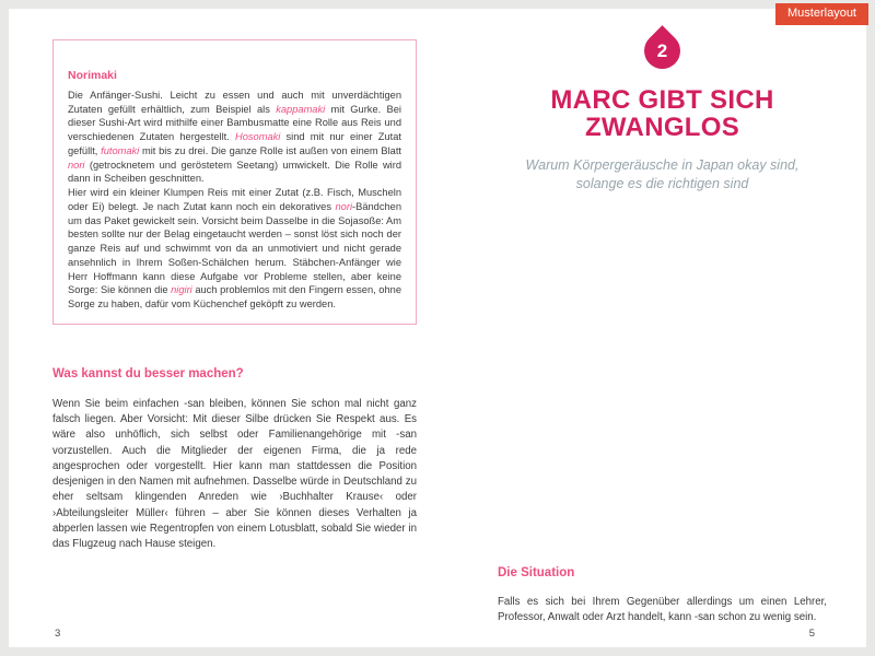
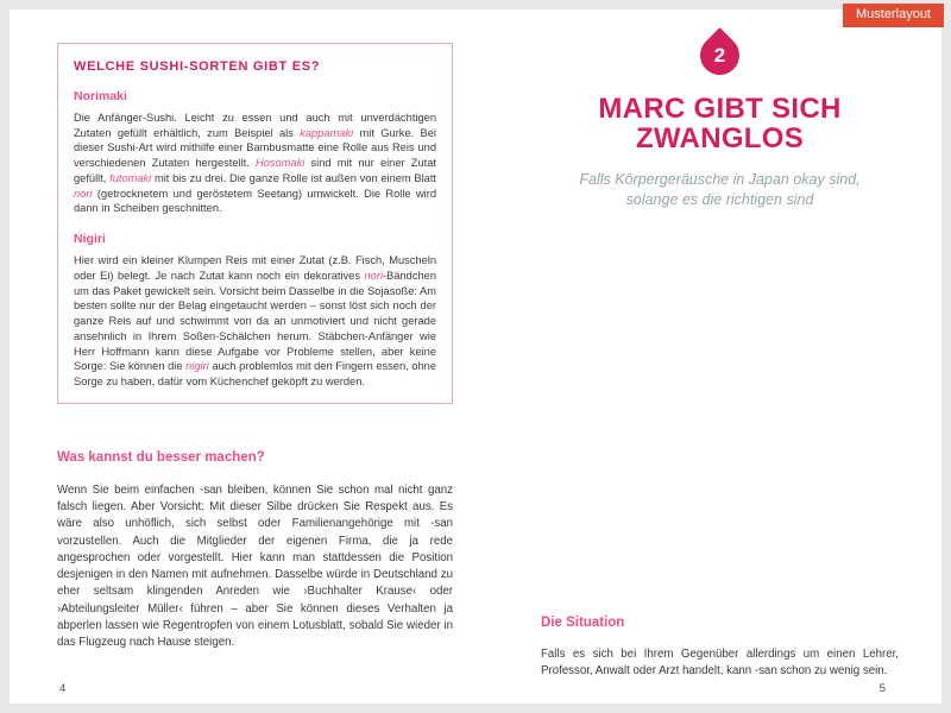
  Musterlayout
+ WELCHE SUSHI-SORTEN GIBT ES?
  Norimaki
  Die Anfänger-Sushi. Leicht zu essen und auch mit unverdächtigen Zutaten gefüllt erhältlich, zum Beispiel als kappamaki mit Gurke. Bei dieser Sushi-Art wird mithilfe einer Bambusmatte eine Rolle aus Reis und verschiedenen Zutaten hergestellt. Hosomaki sind mit nur einer Zutat gefüllt, futomaki mit bis zu drei. Die ganze Rolle ist außen von einem Blatt nori (getrocknetem und geröstetem Seetang) umwickelt. Die Rolle wird dann in Scheiben geschnitten.
+ Nigiri
  Hier wird ein kleiner Klumpen Reis mit einer Zutat (z.B. Fisch, Muscheln oder Ei) belegt. Je nach Zutat kann noch ein dekoratives nori-Bändchen um das Paket gewickelt sein. Vorsicht beim Dasselbe in die Sojasoße: Am besten sollte nur der Belag eingetaucht werden – sonst löst sich noch der ganze Reis auf und schwimmt von da an unmotiviert und nicht gerade ansehnlich in Ihrem Soßen-Schälchen herum. Stäbchen-Anfänger wie Herr Hoffmann kann diese Aufgabe vor Probleme stellen, aber keine Sorge: Sie können die nigiri auch problemlos mit den Fingern essen, ohne Sorge zu haben, dafür vom Küchenchef geköpft zu werden.
  Was kannst du besser machen?
  Wenn Sie beim einfachen -san bleiben, können Sie schon mal nicht ganz falsch liegen. Aber Vorsicht: Mit dieser Silbe drücken Sie Respekt aus. Es wäre also unhöflich, sich selbst oder Familienangehörige mit -san vorzustellen. Auch die Mitglieder der eigenen Firma, die ja rede angesprochen oder vorgestellt. Hier kann man stattdessen die Position desjenigen in den Namen mit aufnehmen. Dasselbe würde in Deutschland zu eher seltsam klingenden Anreden wie ›Buchhalter Krause‹ oder ›Abteilungsleiter Müller‹ führen – aber Sie können dieses Verhalten ja abperlen lassen wie Regentropfen von einem Lotusblatt, sobald Sie wieder in das Flugzeug nach Hause steigen.
  MARC GIBT SICH
  ZWANGLOS
- Warum Körpergeräusche in Japan okay sind, solange es die richtigen sind
+ Falls Körpergeräusche in Japan okay sind, solange es die richtigen sind
  Die Situation
  Falls es sich bei Ihrem Gegenüber allerdings um einen Lehrer, Professor, Anwalt oder Arzt handelt, kann -san schon zu wenig sein.
- 3
+ 4
  5
